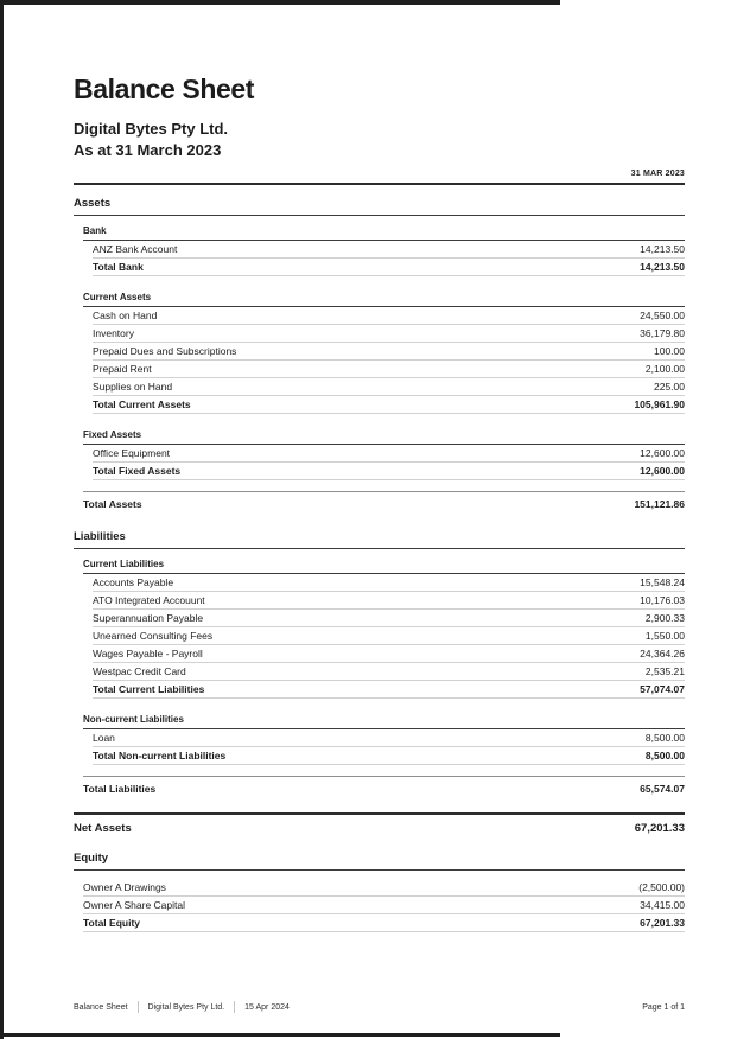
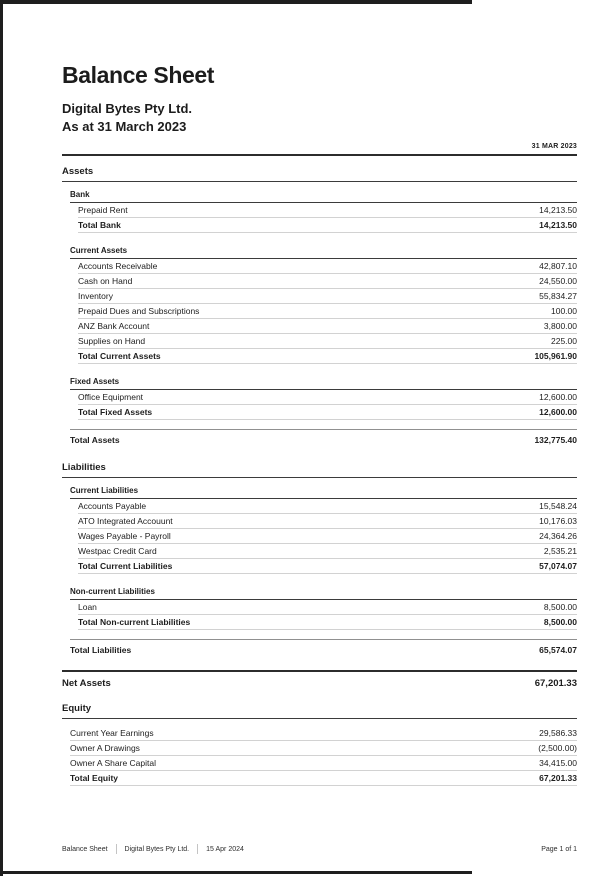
  Balance Sheet
  Digital Bytes Pty Ltd.
  As at 31 March 2023
  Assets
  Bank
- ANZ Bank Account
+ Prepaid Rent
  14,213.50
  Total Bank
  14,213.50
  Current Assets
+ Accounts Receivable
+ 42,807.10
  Cash on Hand
  24,550.00
  Inventory
- 36,179.80
+ 55,834.27
  Prepaid Dues and Subscriptions
  100.00
- Prepaid Rent
+ ANZ Bank Account
- 2,100.00
+ 3,800.00
  Supplies on Hand
  225.00
  Total Current Assets
  105,961.90
  Fixed Assets
  Office Equipment
  12,600.00
  Total Fixed Assets
  12,600.00
  Total Assets
- 151,121.86
+ 132,775.40
  Liabilities
  Current Liabilities
  Accounts Payable
  15,548.24
  ATO Integrated Accouunt
  10,176.03
- Superannuation Payable
- 2,900.33
- Unearned Consulting Fees
- 1,550.00
  Wages Payable - Payroll
  24,364.26
  Westpac Credit Card
  2,535.21
  Total Current Liabilities
  57,074.07
  Non-current Liabilities
  Loan
  8,500.00
  Total Non-current Liabilities
  8,500.00
  Total Liabilities
  65,574.07
  Net Assets
  67,201.33
  Equity
+ Current Year Earnings
+ 29,586.33
  Owner A Drawings
  (2,500.00)
  Owner A Share Capital
  34,415.00
  Total Equity
  67,201.33
